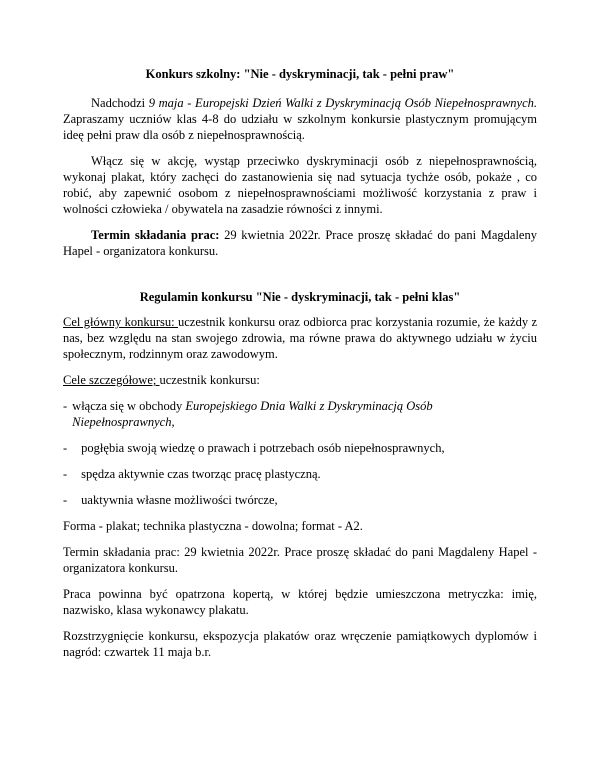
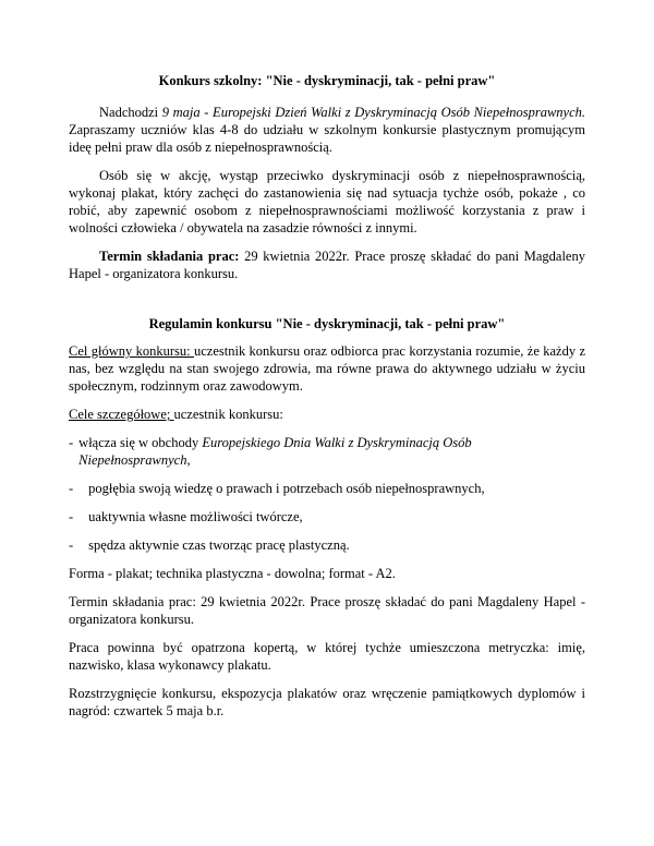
  Konkurs szkolny: "Nie - dyskryminacji, tak - pełni praw"
  Nadchodzi 9 maja - Europejski Dzień Walki z Dyskryminacją Osób Niepełnosprawnych. Zapraszamy uczniów klas 4-8 do udziału w szkolnym konkursie plastycznym promującym ideę pełni praw dla osób z niepełnosprawnością.
- Włącz się w akcję, wystąp przeciwko dyskryminacji osób z niepełnosprawnością, wykonaj plakat, który zachęci do zastanowienia się nad sytuacja tychże osób, pokaże , co robić, aby zapewnić osobom z niepełnosprawnościami możliwość korzystania z praw i wolności człowieka / obywatela na zasadzie równości z innymi.
+ Osób się w akcję, wystąp przeciwko dyskryminacji osób z niepełnosprawnością, wykonaj plakat, który zachęci do zastanowienia się nad sytuacja tychże osób, pokaże , co robić, aby zapewnić osobom z niepełnosprawnościami możliwość korzystania z praw i wolności człowieka / obywatela na zasadzie równości z innymi.
  Termin składania prac: 29 kwietnia 2022r. Prace proszę składać do pani Magdaleny Hapel - organizatora konkursu.
- Regulamin konkursu "Nie - dyskryminacji, tak - pełni klas"
+ Regulamin konkursu "Nie - dyskryminacji, tak - pełni praw"
  Cel główny konkursu: uczestnik konkursu oraz odbiorca prac korzystania rozumie, że każdy z nas, bez względu na stan swojego zdrowia, ma równe prawa do aktywnego udziału w życiu społecznym, rodzinnym oraz zawodowym.
  Cele szczegółowe; uczestnik konkursu:
  -
  włącza się w obchody Europejskiego Dnia Walki z Dyskryminacją Osób Niepełnosprawnych,
  -
  pogłębia swoją wiedzę o prawach i potrzebach osób niepełnosprawnych,
  -
- spędza aktywnie czas tworząc pracę plastyczną.
+ uaktywnia własne możliwości twórcze,
  -
- uaktywnia własne możliwości twórcze,
+ spędza aktywnie czas tworząc pracę plastyczną.
  Forma - plakat; technika plastyczna - dowolna; format - A2.
  Termin składania prac: 29 kwietnia 2022r. Prace proszę składać do pani Magdaleny Hapel - organizatora konkursu.
- Praca powinna być opatrzona kopertą, w której będzie umieszczona metryczka: imię, nazwisko, klasa wykonawcy plakatu.
+ Praca powinna być opatrzona kopertą, w której tychże umieszczona metryczka: imię, nazwisko, klasa wykonawcy plakatu.
- Rozstrzygnięcie konkursu, ekspozycja plakatów oraz wręczenie pamiątkowych dyplomów i nagród: czwartek 11 maja b.r.
+ Rozstrzygnięcie konkursu, ekspozycja plakatów oraz wręczenie pamiątkowych dyplomów i nagród: czwartek 5 maja b.r.
